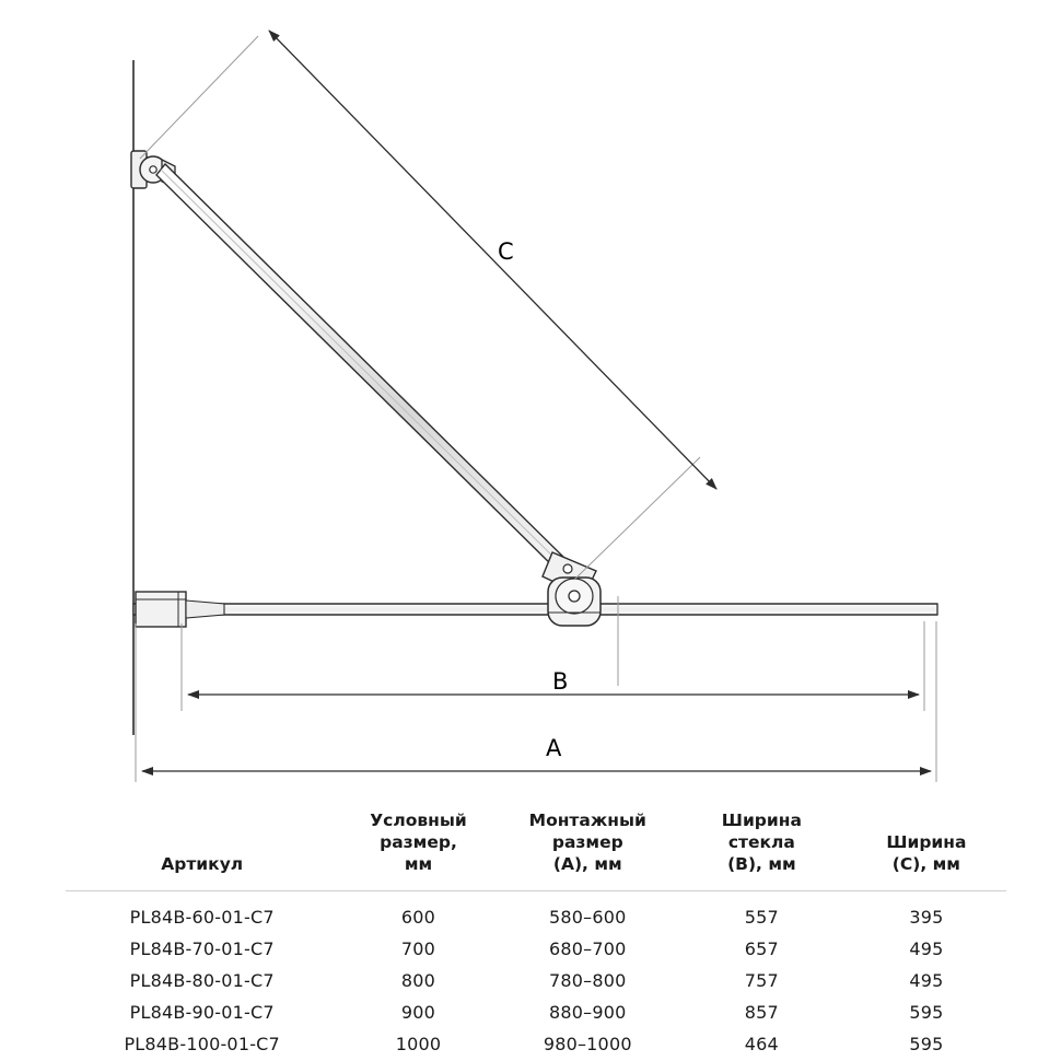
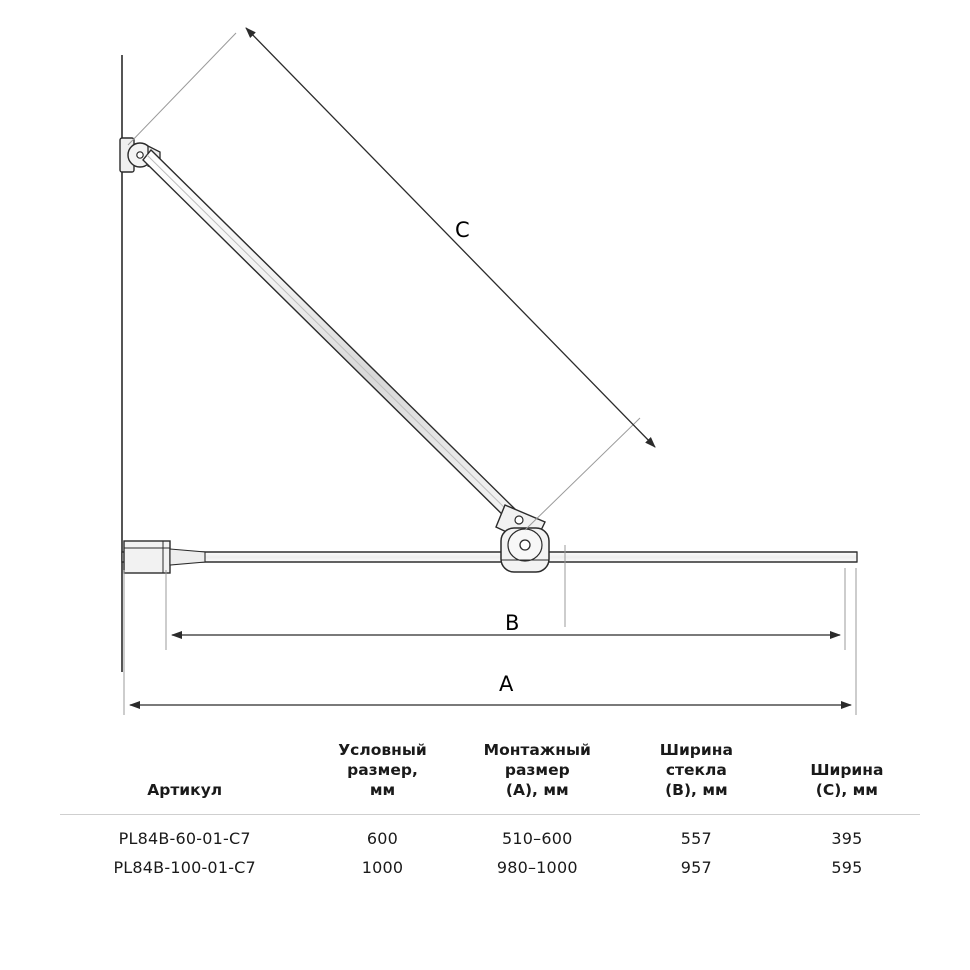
  C
  B
  A
  Артикул	Условный размер, мм	Монтажный размер (А), мм	Ширина стекла (В), мм	Ширина (С), мм
- PL84B-60-01-C7	600	580–600	557	395
+ PL84B-60-01-C7	600	510–600	557	395
- PL84B-70-01-C7	700	680–700	657	495
- PL84B-80-01-C7	800	780–800	757	495
- PL84B-90-01-C7	900	880–900	857	595
- PL84B-100-01-C7	1000	980–1000	464	595
+ PL84B-100-01-C7	1000	980–1000	957	595
